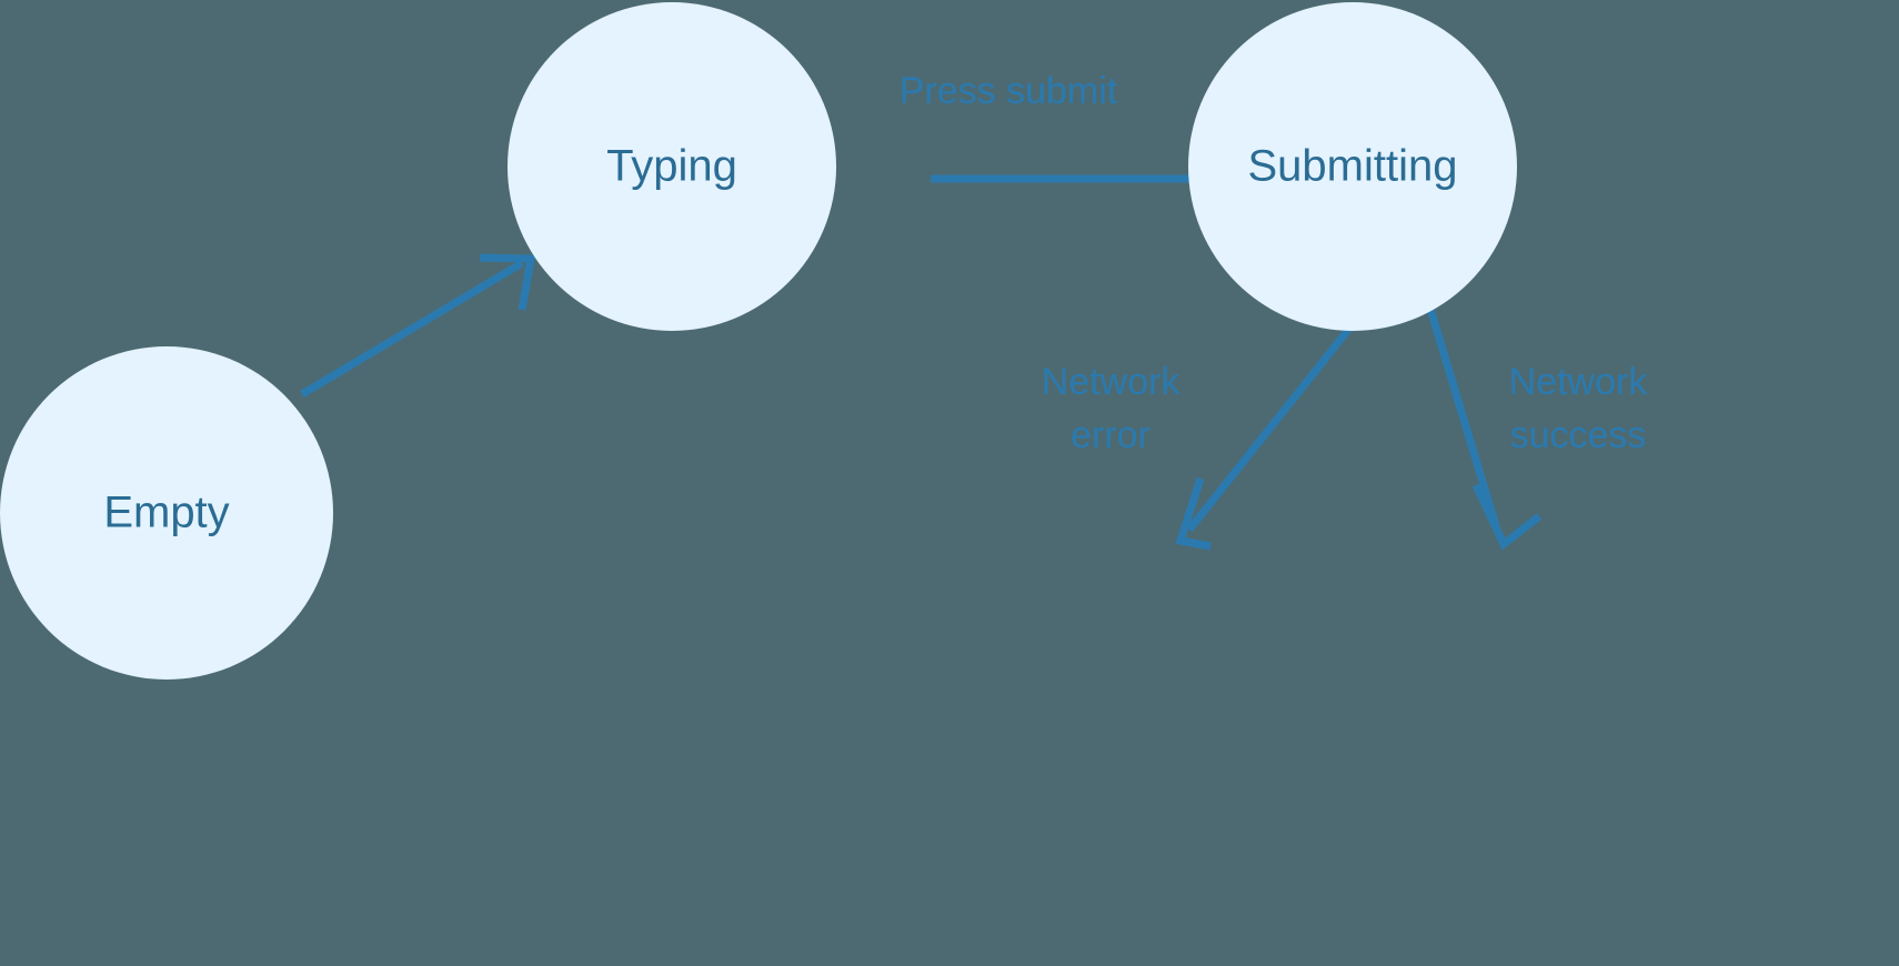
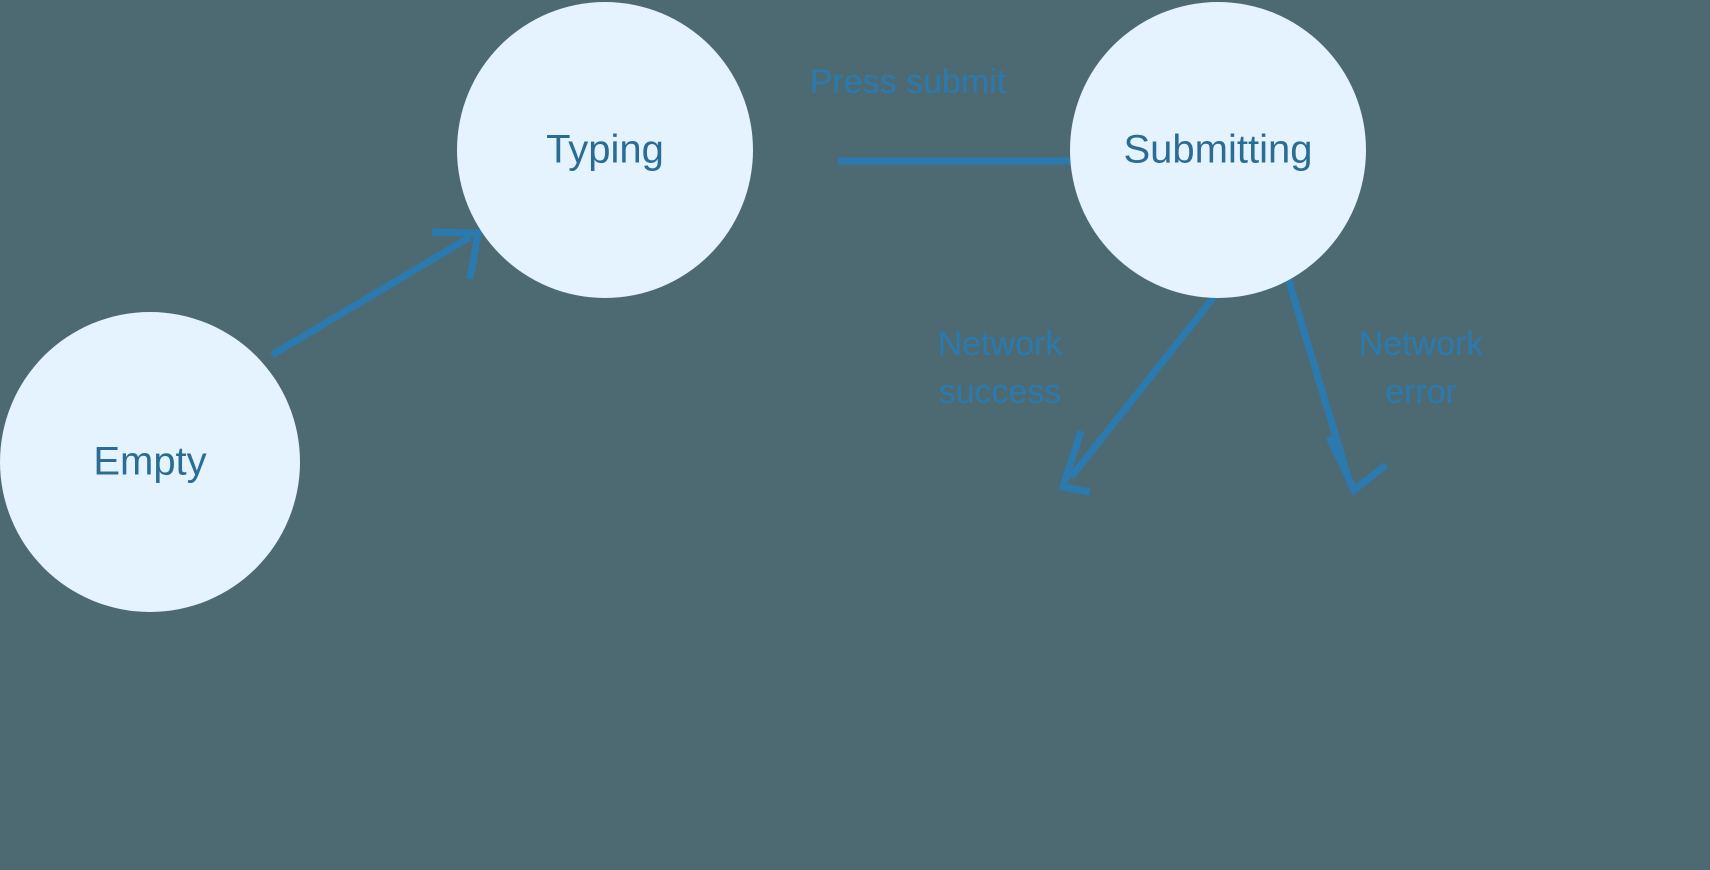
  Empty
  Typing
  Submitting
  Press submit
  Network
- error
+ success
  Network
- success
+ error
